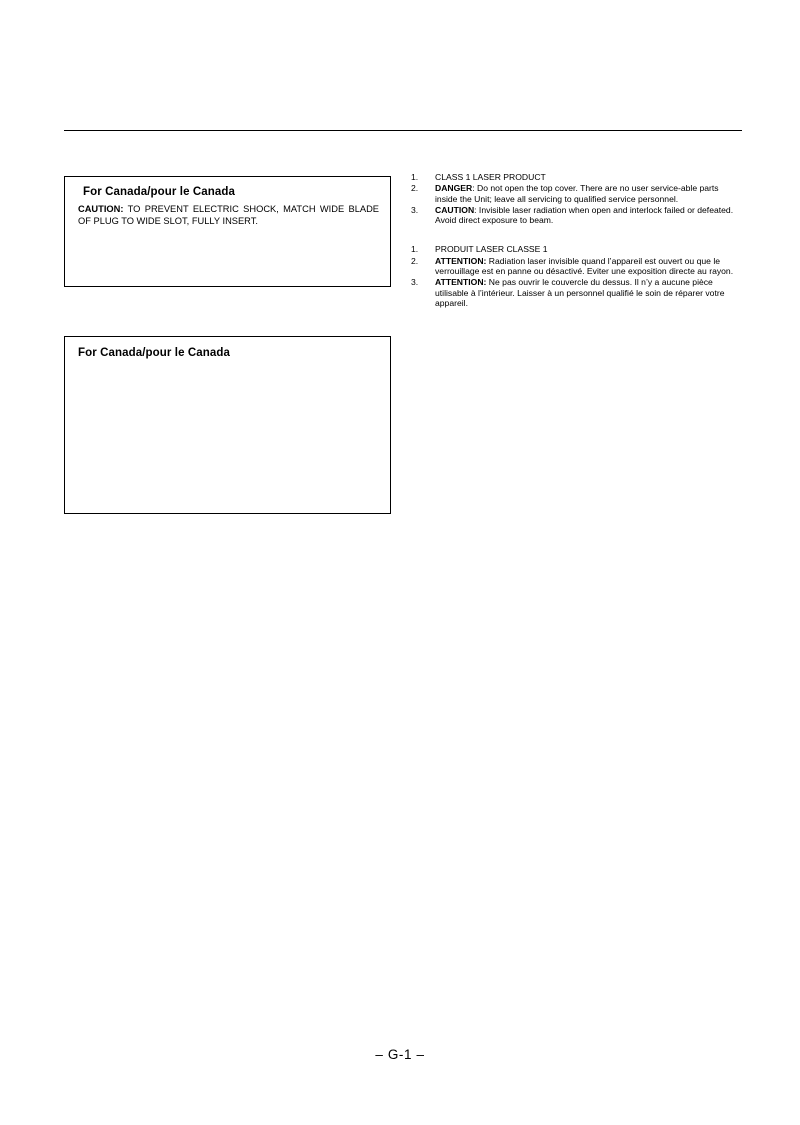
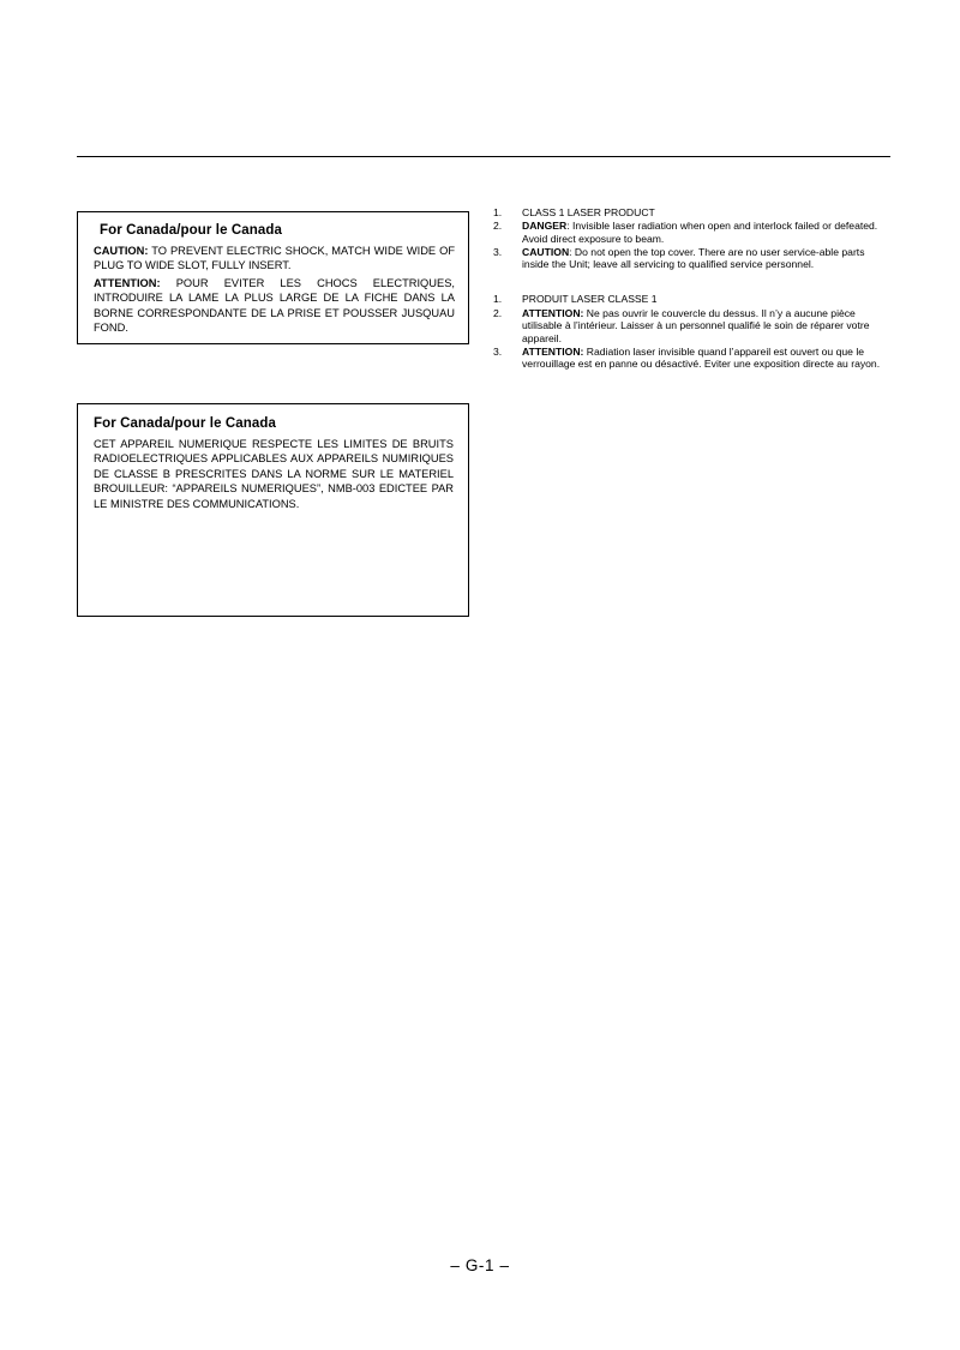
  For Canada/pour le Canada
- CAUTION: TO PREVENT ELECTRIC SHOCK, MATCH WIDE BLADE OF PLUG TO WIDE SLOT, FULLY INSERT.
+ CAUTION: TO PREVENT ELECTRIC SHOCK, MATCH WIDE WIDE OF PLUG TO WIDE SLOT, FULLY INSERT.
+ ATTENTION: POUR EVITER LES CHOCS ELECTRIQUES, INTRODUIRE LA LAME LA PLUS LARGE DE LA FICHE DANS LA BORNE CORRESPONDANTE DE LA PRISE ET POUSSER JUSQUAU FOND.
  For Canada/pour le Canada
+ CET APPAREIL NUMERIQUE RESPECTE LES LIMITES DE BRUITS RADIOELECTRIQUES APPLICABLES AUX APPAREILS NUMIRIQUES DE CLASSE B PRESCRITES DANS LA NORME SUR LE MATERIEL BROUILLEUR: “APPAREILS NUMERIQUES”, NMB-003 EDICTEE PAR LE MINISTRE DES COMMUNICATIONS.
  1.
  CLASS 1 LASER PRODUCT
  2.
- DANGER: Do not open the top cover. There are no user service-able parts inside the Unit; leave all servicing to qualified service personnel.
+ DANGER: Invisible laser radiation when open and interlock failed or defeated. Avoid direct exposure to beam.
  3.
- CAUTION: Invisible laser radiation when open and interlock failed or defeated. Avoid direct exposure to beam.
+ CAUTION: Do not open the top cover. There are no user service-able parts inside the Unit; leave all servicing to qualified service personnel.
  1.
  PRODUIT LASER CLASSE 1
  2.
- ATTENTION: Radiation laser invisible quand l’appareil est ouvert ou que le verrouillage est en panne ou désactivé. Eviter une exposition directe au rayon.
+ ATTENTION: Ne pas ouvrir le couvercle du dessus. Il n’y a aucune pièce utilisable à l’intérieur. Laisser à un personnel qualifié le soin de réparer votre appareil.
  3.
- ATTENTION: Ne pas ouvrir le couvercle du dessus. Il n’y a aucune pièce utilisable à l’intérieur. Laisser à un personnel qualifié le soin de réparer votre appareil.
+ ATTENTION: Radiation laser invisible quand l’appareil est ouvert ou que le verrouillage est en panne ou désactivé. Eviter une exposition directe au rayon.
  – G-1 –
